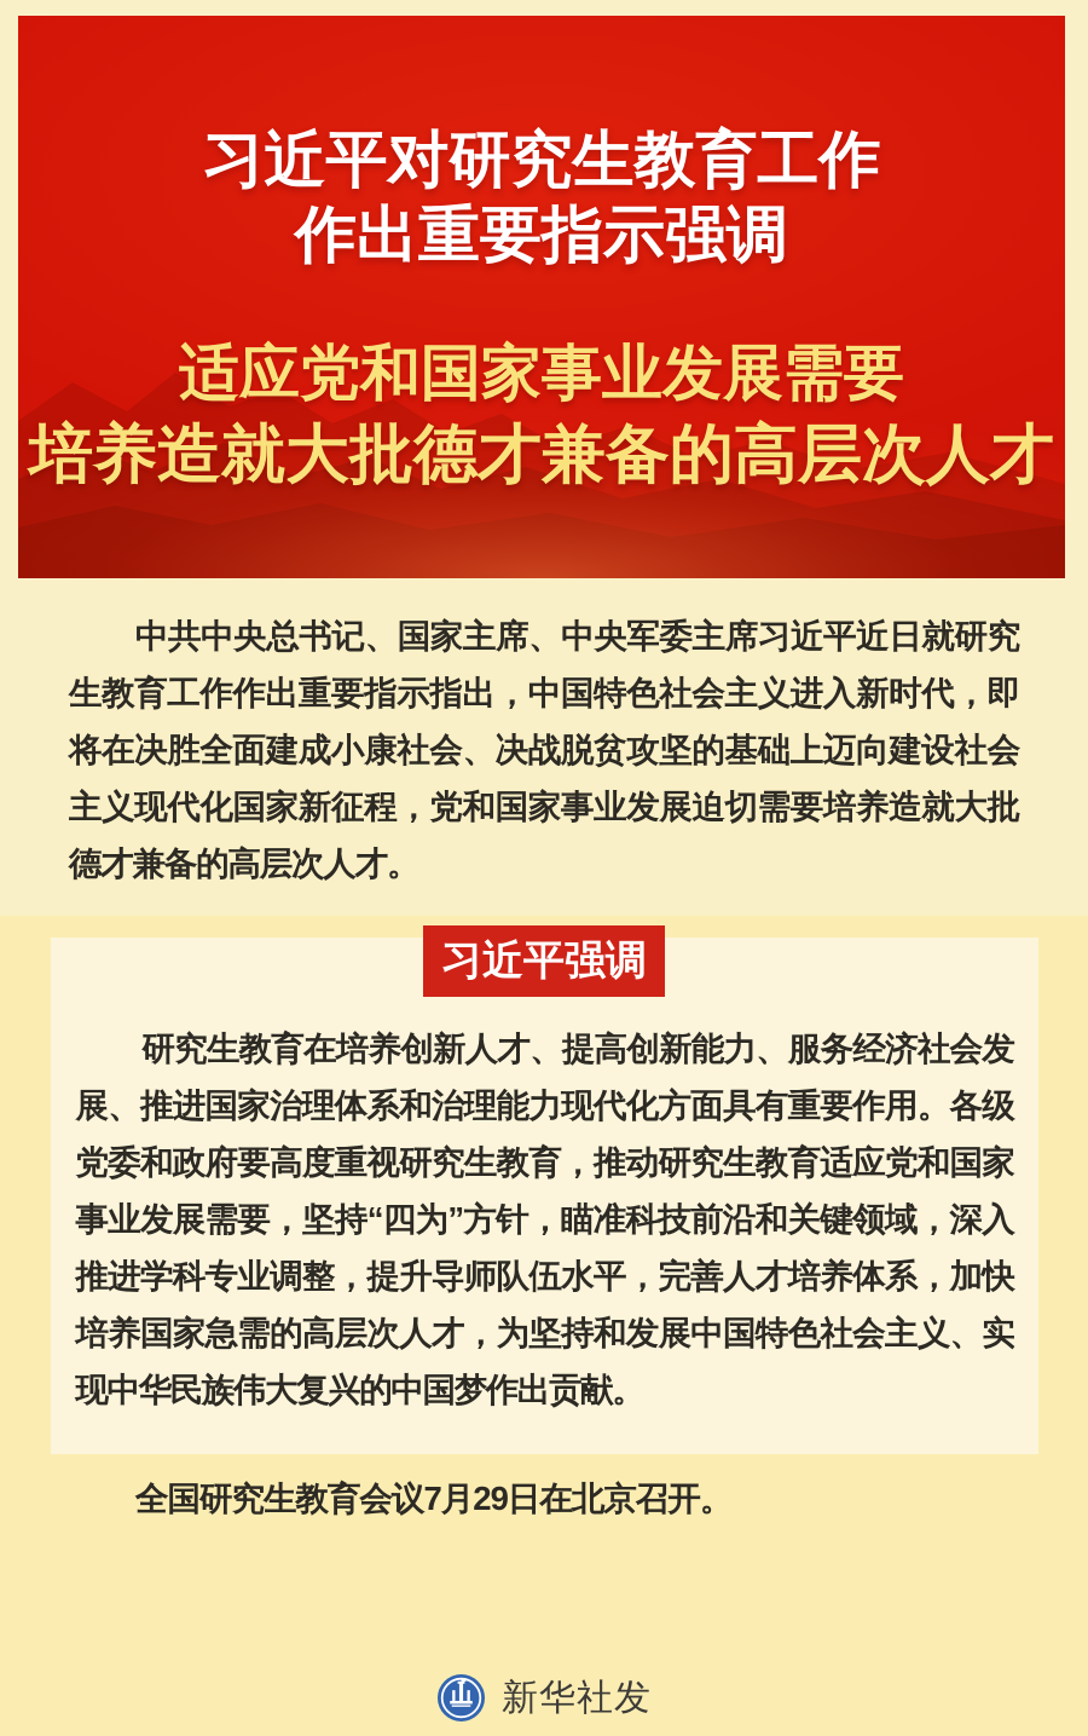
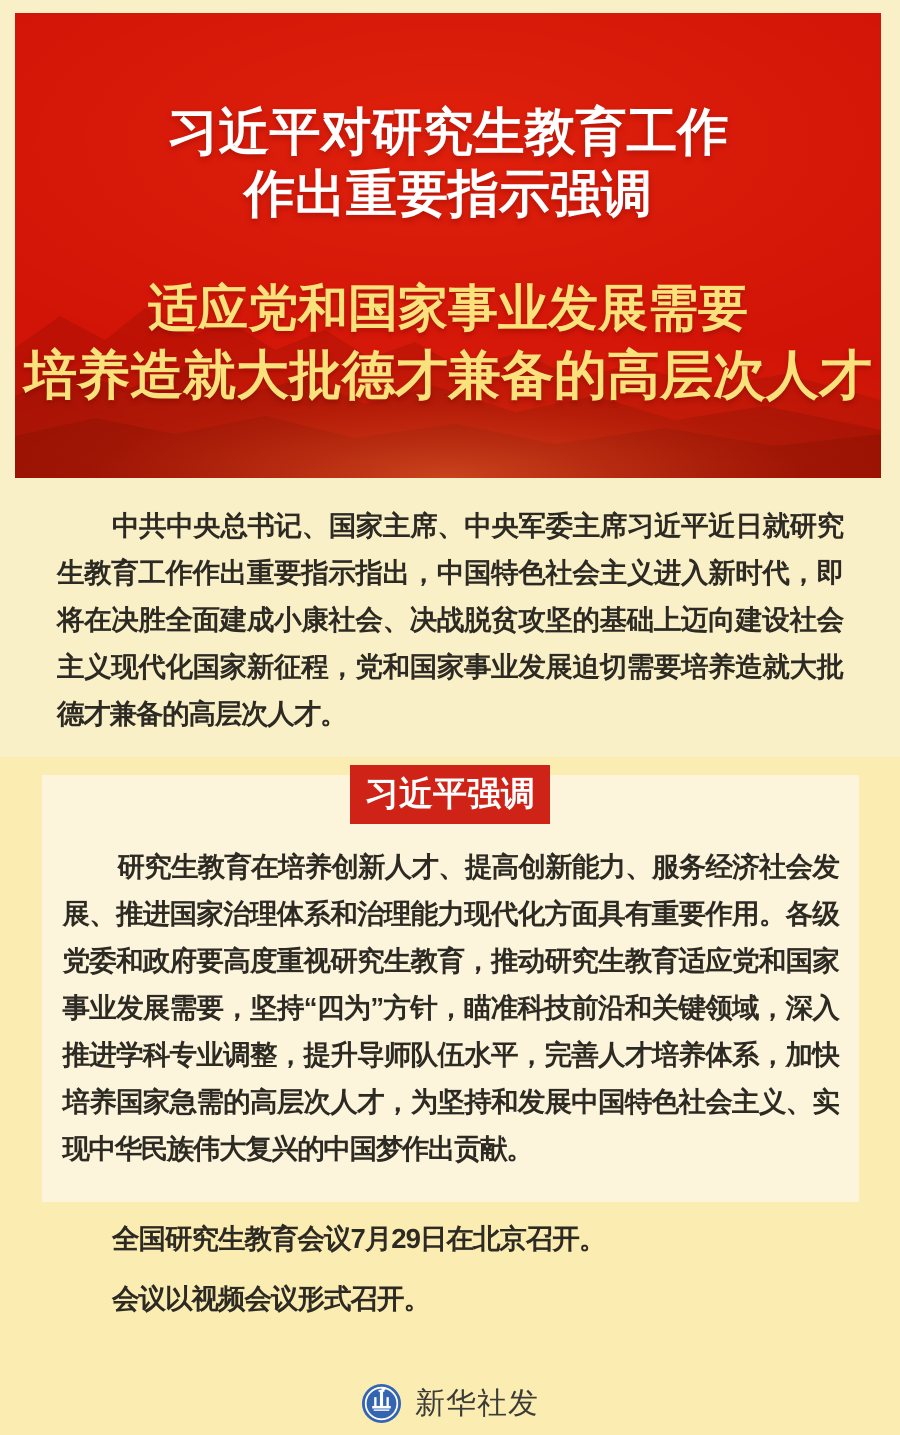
  习近平对研究生教育工作
  作出重要指示强调
  适应党和国家事业发展需要
  培养造就大批德才兼备的高层次人才
  中共中央总书记、国家主席、中央军委主席习近平近日就研究生教育工作作出重要指示指出，中国特色社会主义进入新时代，即将在决胜全面建成小康社会、决战脱贫攻坚的基础上迈向建设社会主义现代化国家新征程，党和国家事业发展迫切需要培养造就大批德才兼备的高层次人才。
  习近平强调
  研究生教育在培养创新人才、提高创新能力、服务经济社会发展、推进国家治理体系和治理能力现代化方面具有重要作用。各级党委和政府要高度重视研究生教育，推动研究生教育适应党和国家事业发展需要，坚持“四为”方针，瞄准科技前沿和关键领域，深入推进学科专业调整，提升导师队伍水平，完善人才培养体系，加快培养国家急需的高层次人才，为坚持和发展中国特色社会主义、实现中华民族伟大复兴的中国梦作出贡献。
  全国研究生教育会议7月29日在北京召开。
+ 会议以视频会议形式召开。
  新华社发
